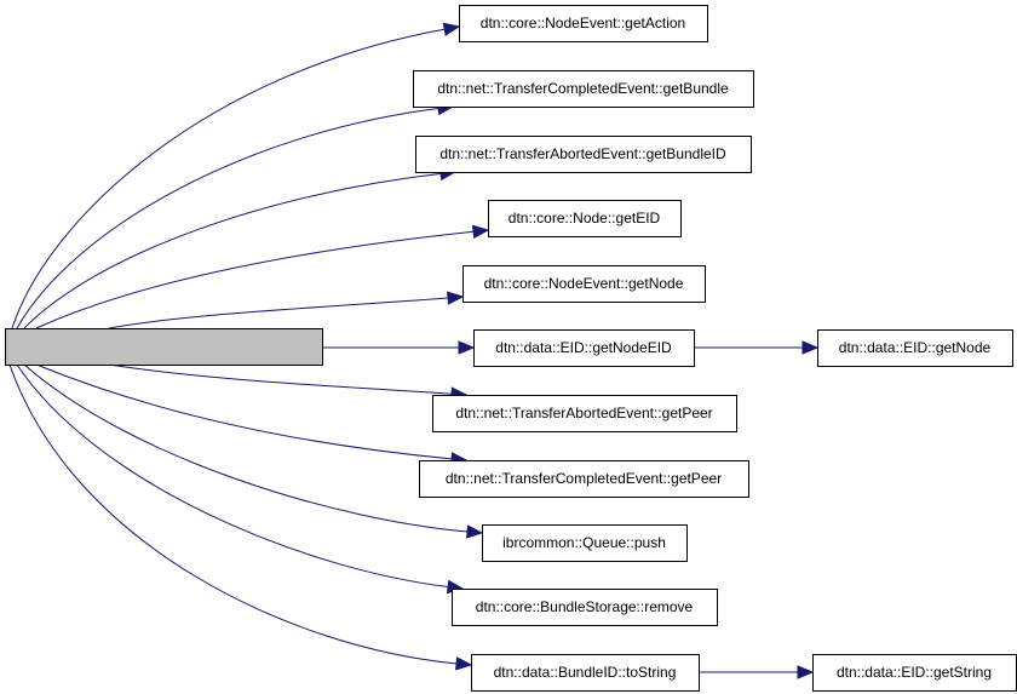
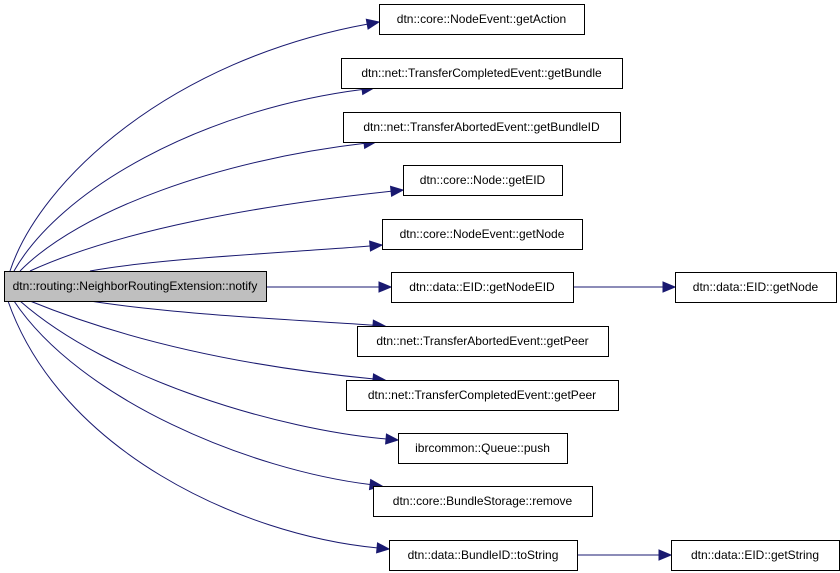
+ dtn::routing::NeighborRoutingExtension::notify
  dtn::core::NodeEvent::getAction
  dtn::net::TransferCompletedEvent::getBundle
  dtn::net::TransferAbortedEvent::getBundleID
  dtn::core::Node::getEID
  dtn::core::NodeEvent::getNode
  dtn::data::EID::getNodeEID
  dtn::data::EID::getNode
  dtn::net::TransferAbortedEvent::getPeer
  dtn::net::TransferCompletedEvent::getPeer
  ibrcommon::Queue::push
  dtn::core::BundleStorage::remove
  dtn::data::BundleID::toString
  dtn::data::EID::getString
